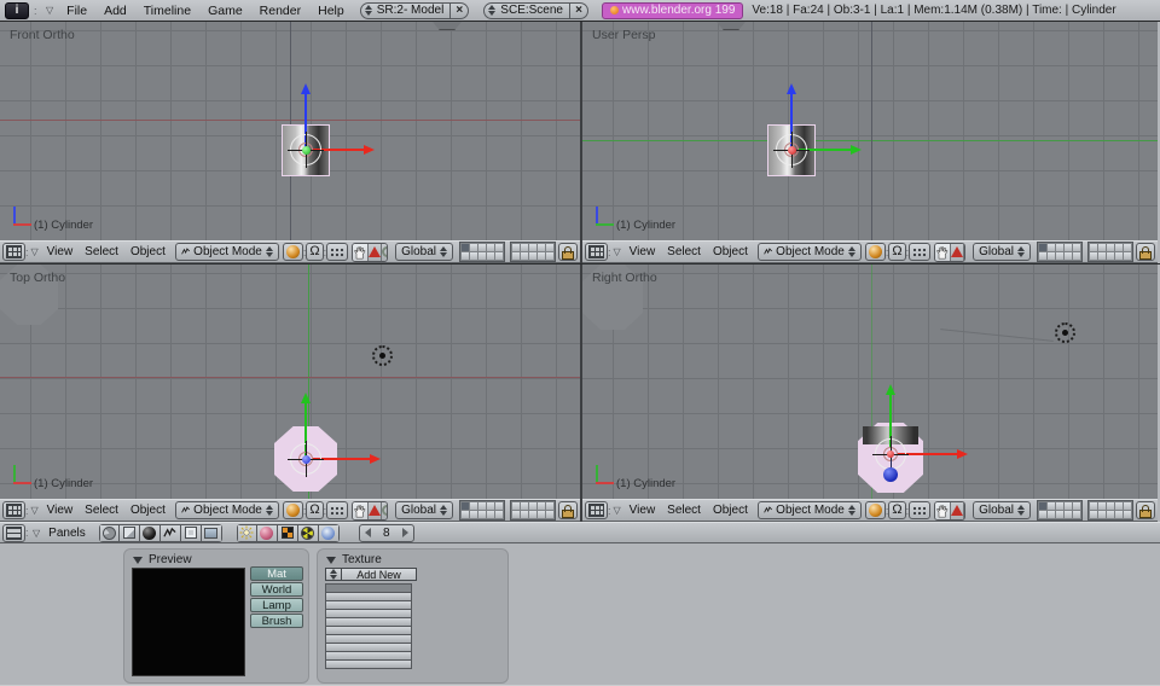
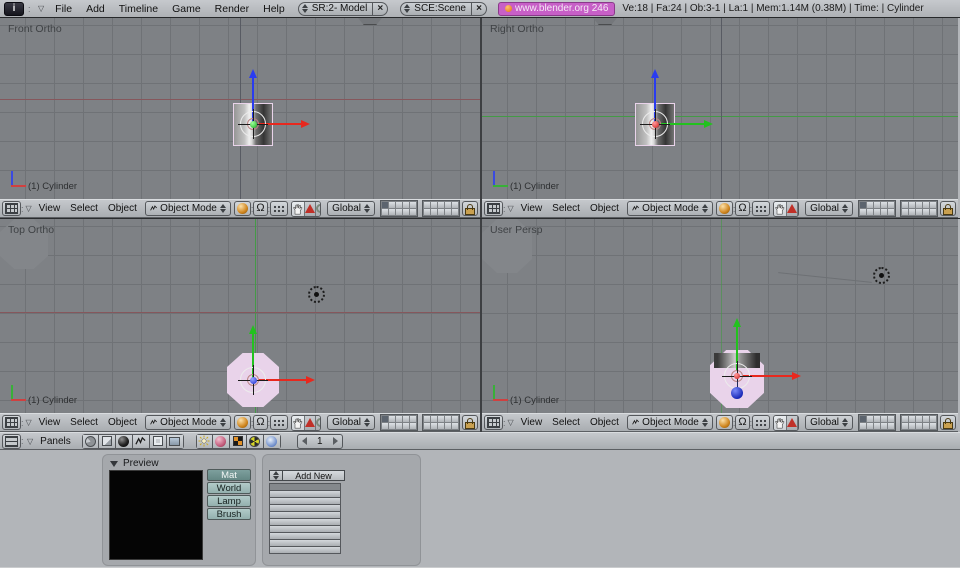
  i
  :
  ▽
  File
  Add
  Timeline
  Game
  Render
  Help
  SR:2- Model
  ×
  SCE:Scene
  ×
- www.blender.org 199
+ www.blender.org 246
  Ve:18 | Fa:24 | Ob:3-1 | La:1 | Mem:1.14M (0.38M) | Time: | Cylinder
  Front Ortho
  (1) Cylinder
  :
  ▽
  View
  Select
  Object
  Object Mode
  :
  Ω
  :
  Global
- User Persp
+ Right Ortho
  (1) Cylinder
  :
  ▽
  View
  Select
  Object
  Object Mode
  :
  Ω
  :
  Global
  Top Ortho
  (1) Cylinder
  :
  ▽
  View
  Select
  Object
  Object Mode
  :
  Ω
  :
  Global
- Right Ortho
+ User Persp
  (1) Cylinder
  :
  ▽
  View
  Select
  Object
  Object Mode
  :
  Ω
  :
  Global
  :
  ▽
  Panels
- 8
+ 1
  Preview
  Mat
  World
  Lamp
  Brush
- Texture
  Add New
